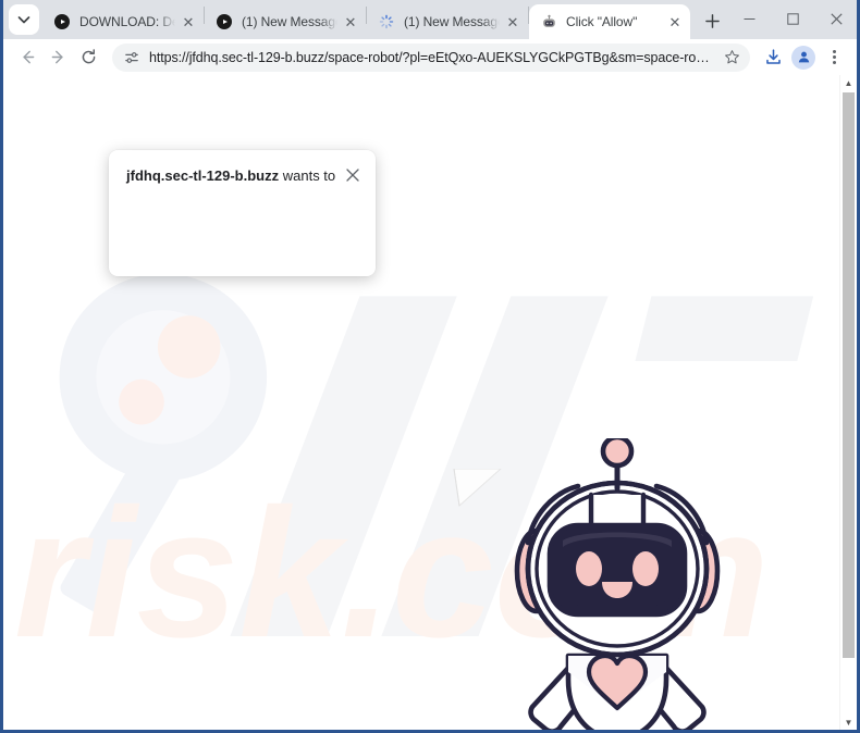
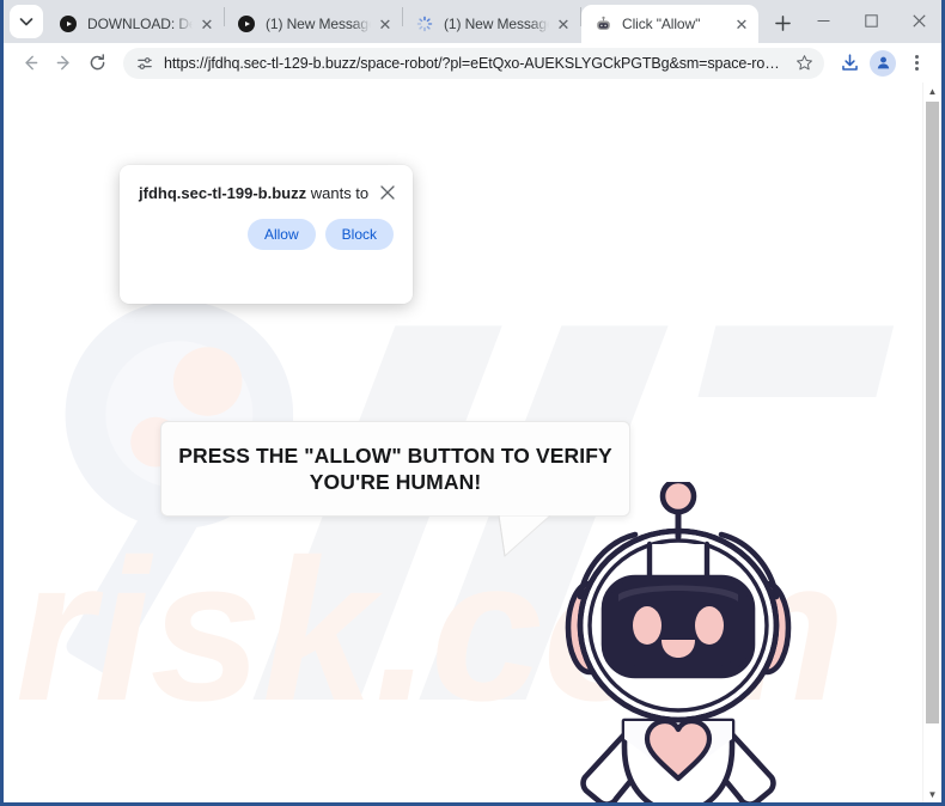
  ✕
  (1) New Messag
  ✕
  (1) New Messag
  ✕
  Click "Allow"
  ✕
  https://jfdhq.sec-tl-129-b.buzz/space-robot/?pl=eEtQxo-AUEKSLYGCkPGTBg&sm=space-robot
  risk.c
+ PRESS THE "ALLOW" BUTTON TO VERIFY YOU'RE HUMAN!
  ▲
  ▼
- jfdhq.sec-tl-129-b.buzz wants to
+ jfdhq.sec-tl-199-b.buzz wants to
+ Allow
+ Block
